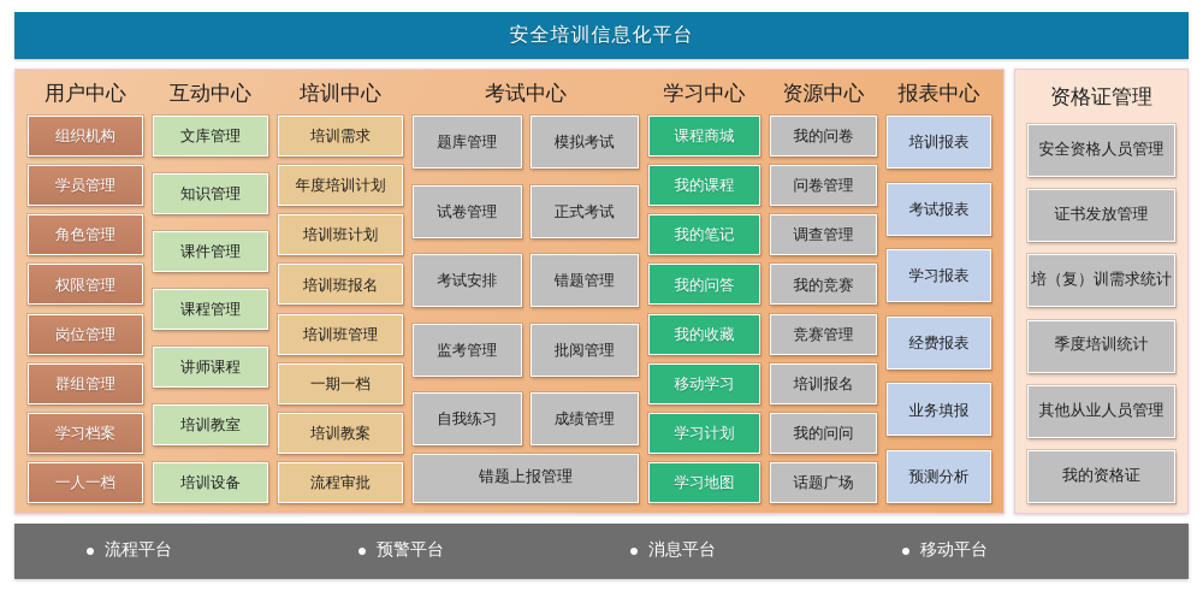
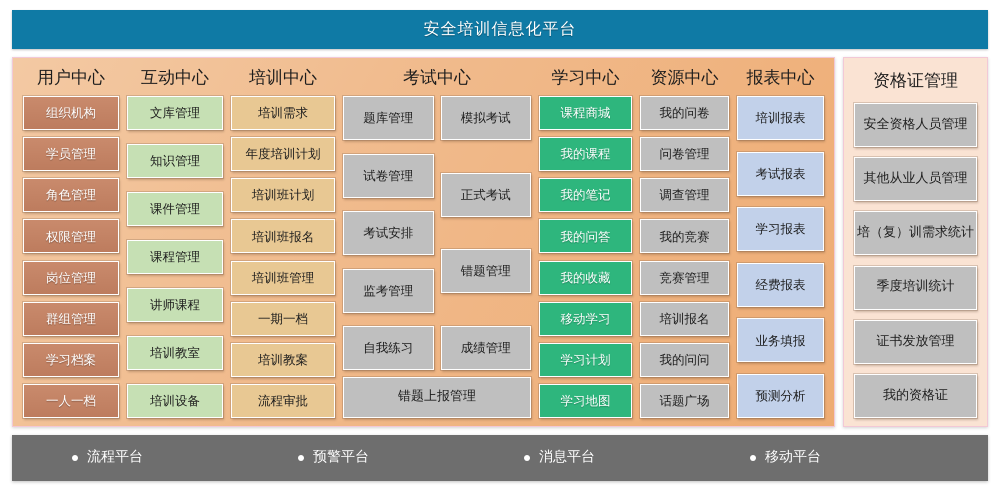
  安全培训信息化平台
  用户中心
  组织机构
  学员管理
  角色管理
  权限管理
  岗位管理
  群组管理
  学习档案
  一人一档
  互动中心
  文库管理
  知识管理
  课件管理
  课程管理
  讲师课程
  培训教室
  培训设备
  培训中心
  培训需求
  年度培训计划
  培训班计划
  培训班报名
  培训班管理
  一期一档
  培训教案
  流程审批
  考试中心
  题库管理
  试卷管理
  考试安排
  监考管理
  自我练习
  模拟考试
  正式考试
  错题管理
- 批阅管理
  成绩管理
  错题上报管理
  学习中心
  课程商城
  我的课程
  我的笔记
  我的问答
  我的收藏
  移动学习
  学习计划
  学习地图
  资源中心
  我的问卷
  问卷管理
  调查管理
  我的竞赛
  竞赛管理
  培训报名
  我的问问
  话题广场
  报表中心
  培训报表
  考试报表
  学习报表
  经费报表
  业务填报
  预测分析
  资格证管理
  安全资格人员管理
- 证书发放管理
+ 其他从业人员管理
  培（复）训需求统计
  季度培训统计
- 其他从业人员管理
+ 证书发放管理
  我的资格证
  流程平台
  预警平台
  消息平台
  移动平台
